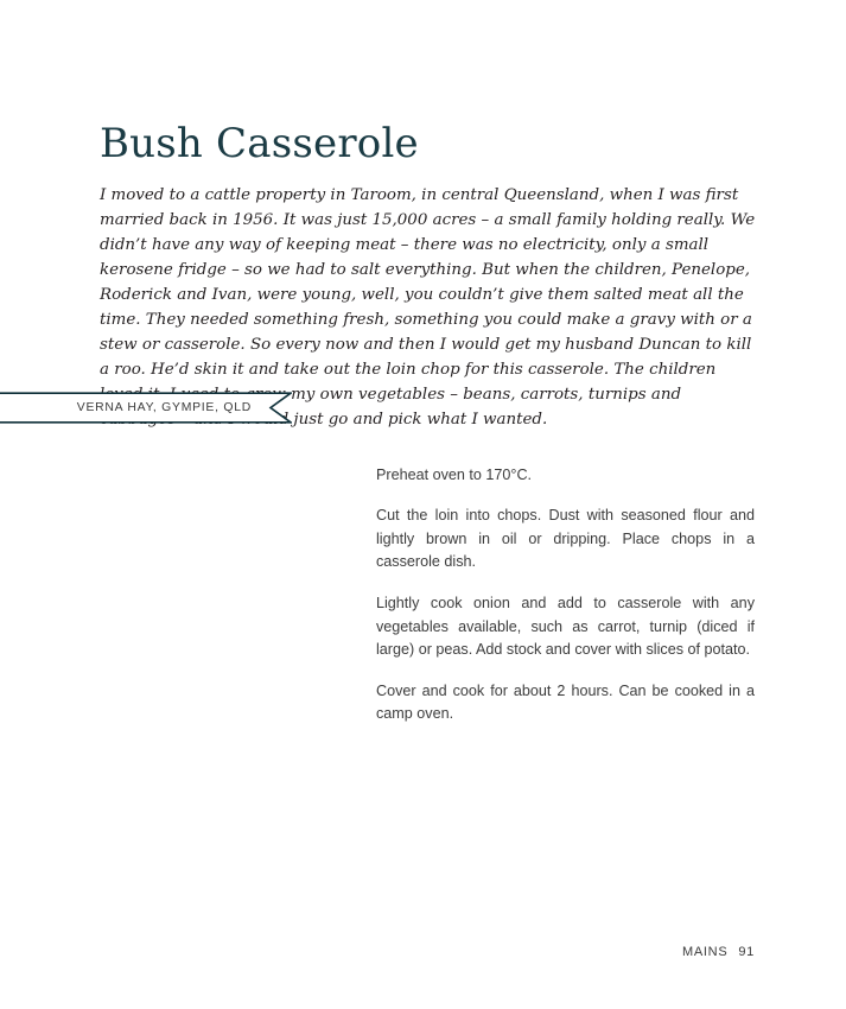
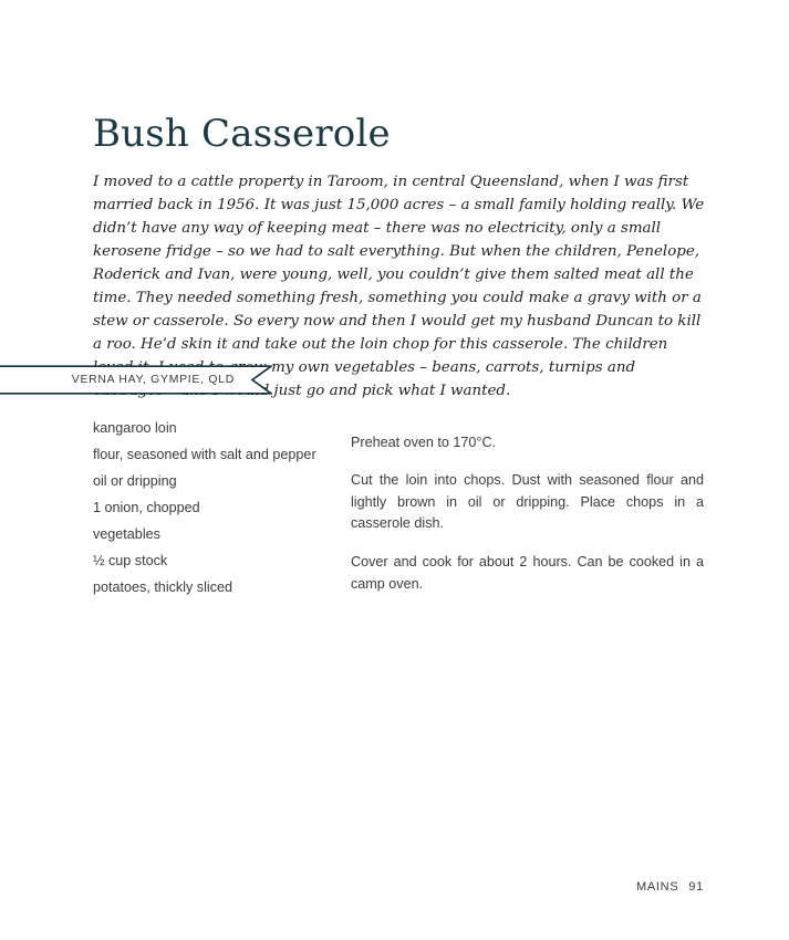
  Bush Casserole
  I moved to a cattle property in Taroom, in central Queensland, when I was first married back in 1956. It was just 15,000 acres – a small family holding really. We didn’t have any way of keeping meat – there was no electricity, only a small kerosene fridge – so we had to salt everything. But when the children, Penelope, Roderick and Ivan, were young, well, you couldn’t give them salted meat all the time. They needed something fresh, something you could make a gravy with or a stew or casserole. So every now and then I would get my husband Duncan to kill a roo. He’d skin it and take out the loin chop for this casserole. The children my own vegetables – beans, carrots, turnips and just go and pick what I wanted.
  VERNA HAY, GYMPIE, QLD
+ kangaroo loin
+ flour, seasoned with salt and pepper
+ oil or dripping
+ 1 onion, chopped
+ vegetables
+ ½ cup stock
+ potatoes, thickly sliced
  Preheat oven to 170°C.
  Cut the loin into chops. Dust with seasoned flour and lightly brown in oil or dripping. Place chops in a casserole dish.
- Lightly cook onion and add to casserole with any vegetables available, such as carrot, turnip (diced if large) or peas. Add stock and cover with slices of potato.
  Cover and cook for about 2 hours. Can be cooked in a camp oven.
  MAINS
  91
